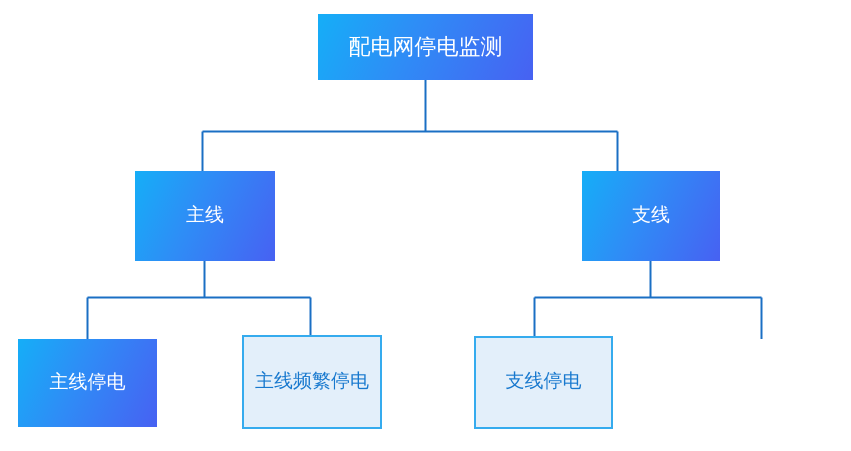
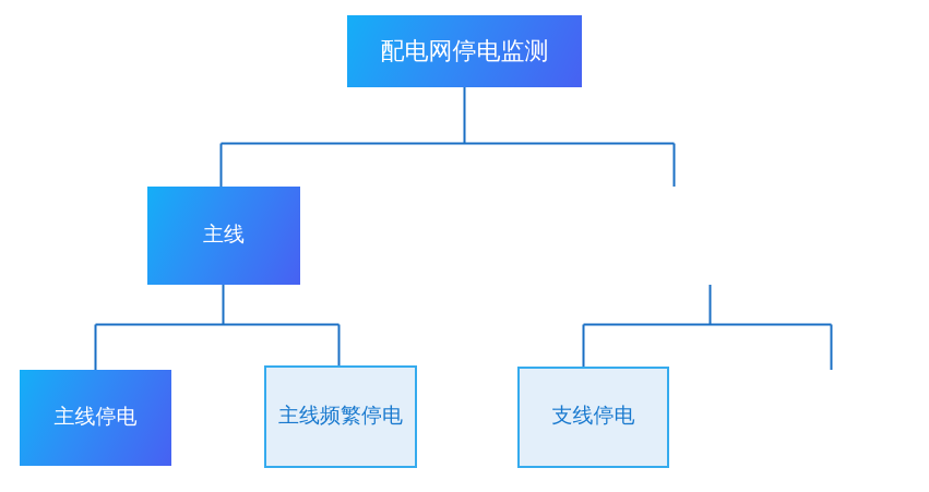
  配电网停电监测
  主线
- 支线
  主线停电
  主线频繁停电
  支线停电
